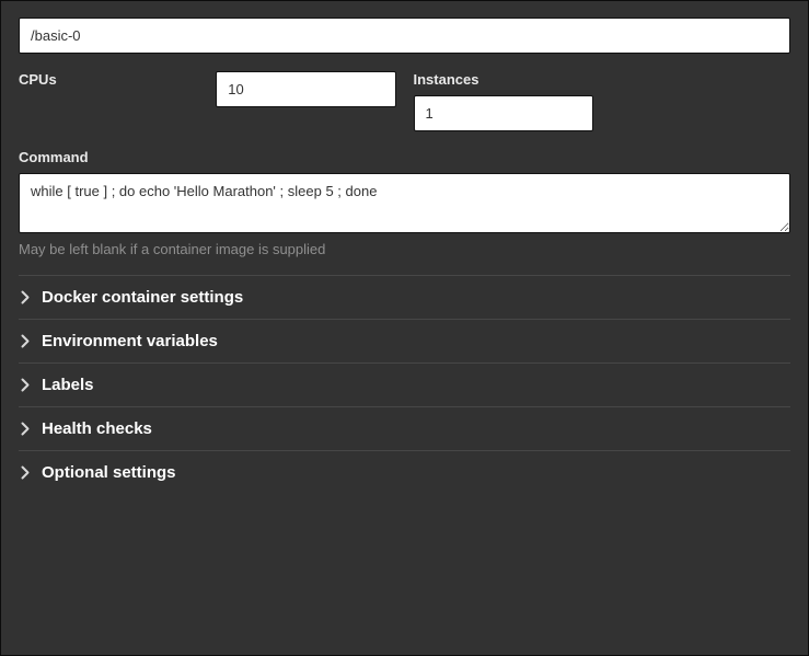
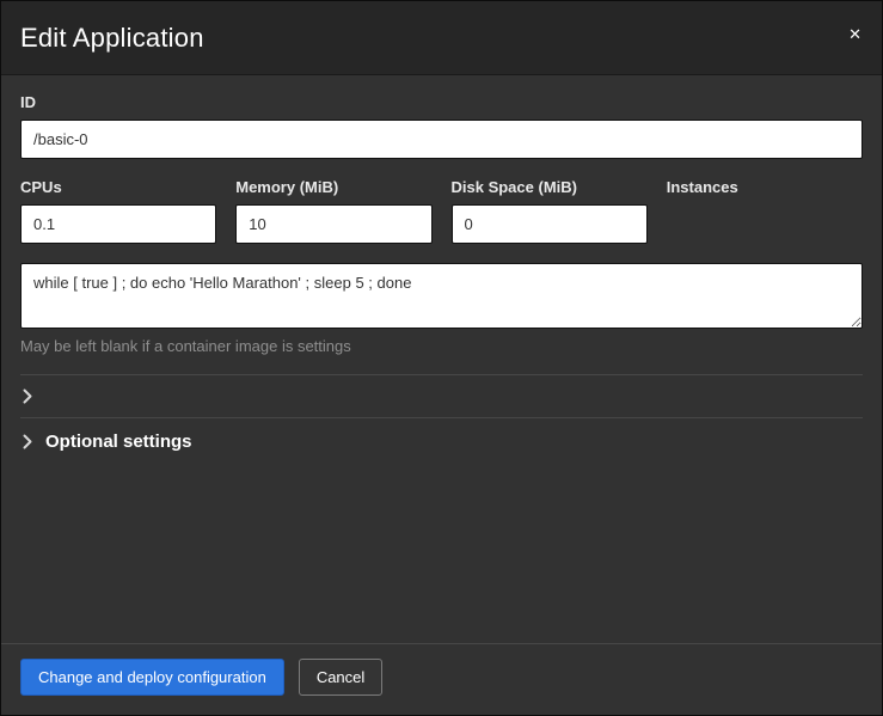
+ Edit Application
+ ✕
+ ID
  /basic-0
  CPUs
+ 0.1
+ Memory (MiB)
  10
+ Disk Space (MiB)
+ 0
  Instances
- 1
- Command
  while [ true ] ; do echo 'Hello Marathon' ; sleep 5 ; done
- May be left blank if a container image is supplied
+ May be left blank if a container image is settings
- Docker container settings
- Environment variables
- Labels
- Health checks
  Optional settings
+ Change and deploy configuration
+ Cancel
